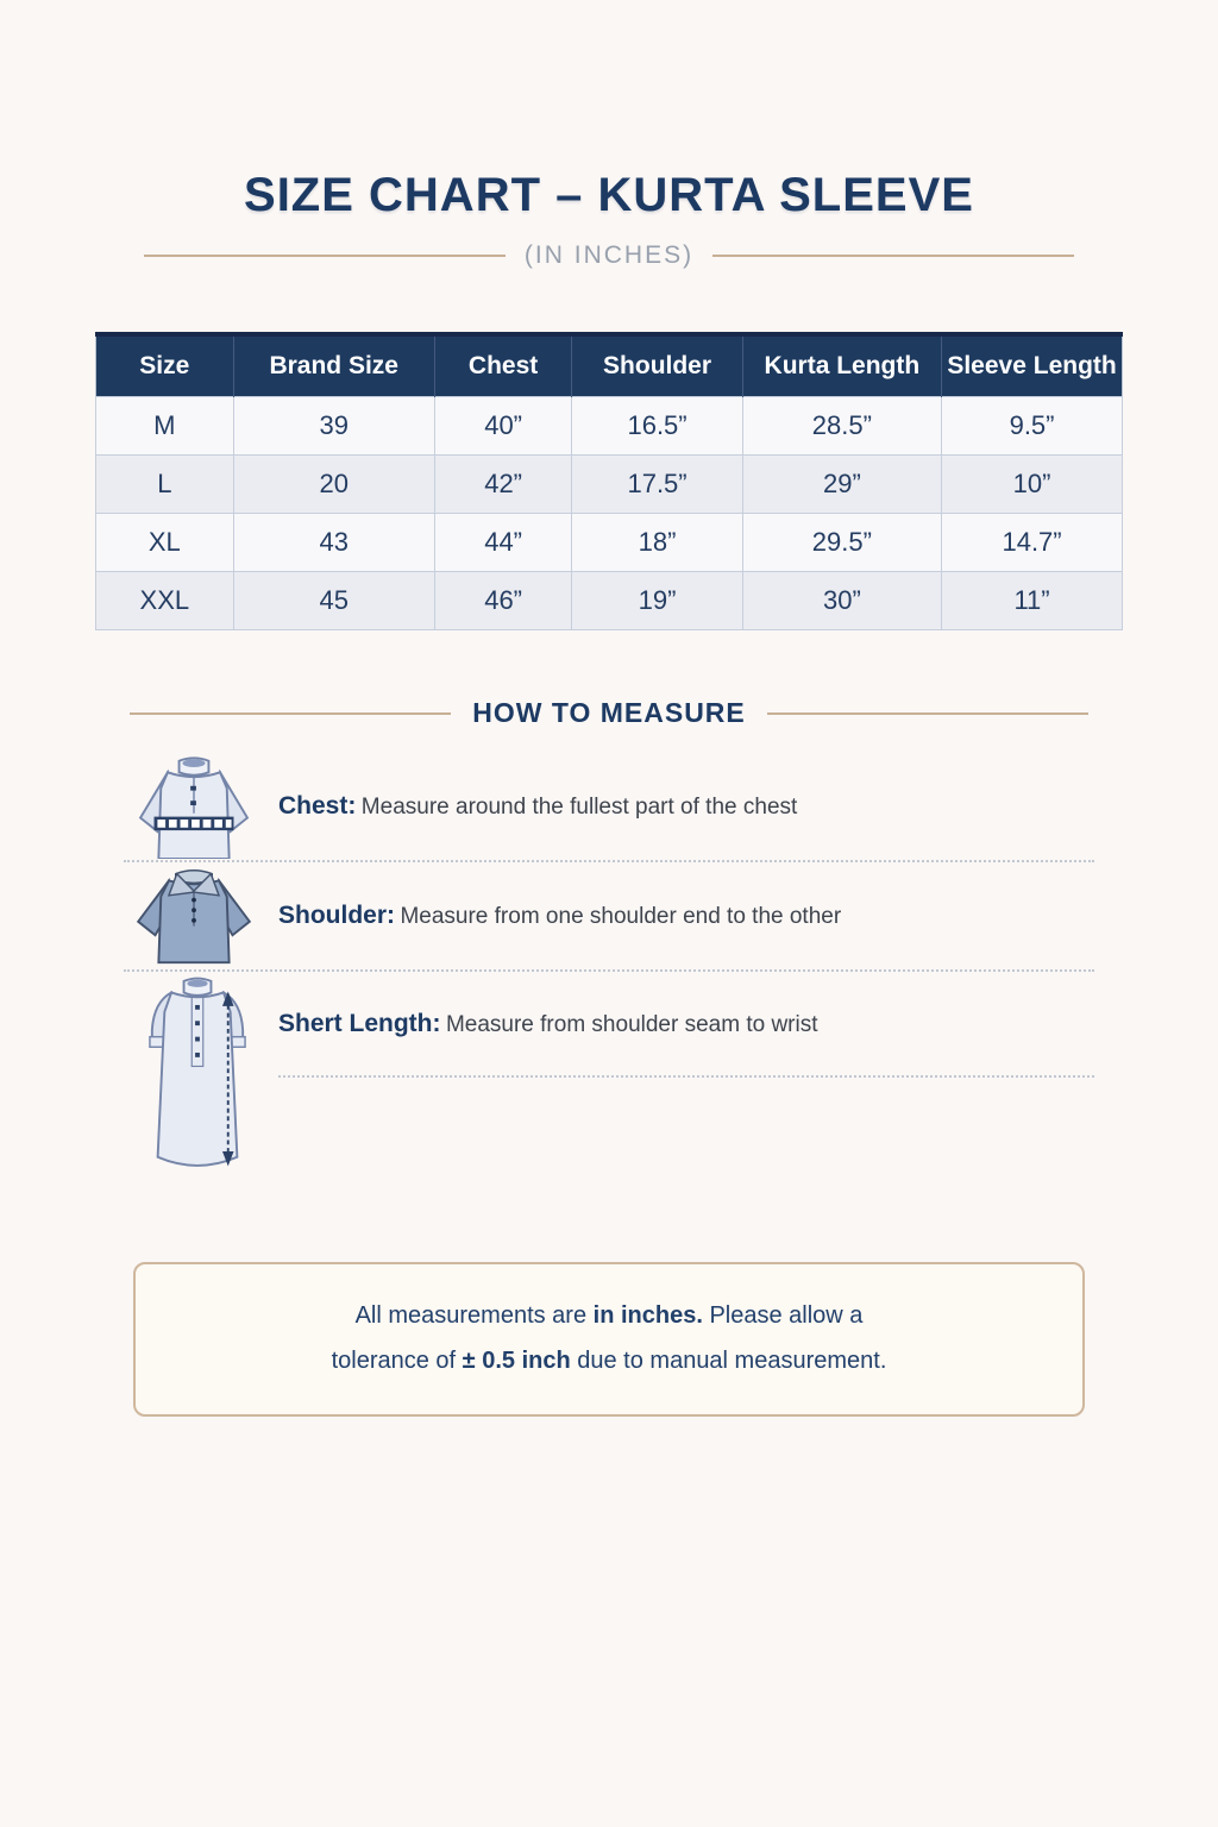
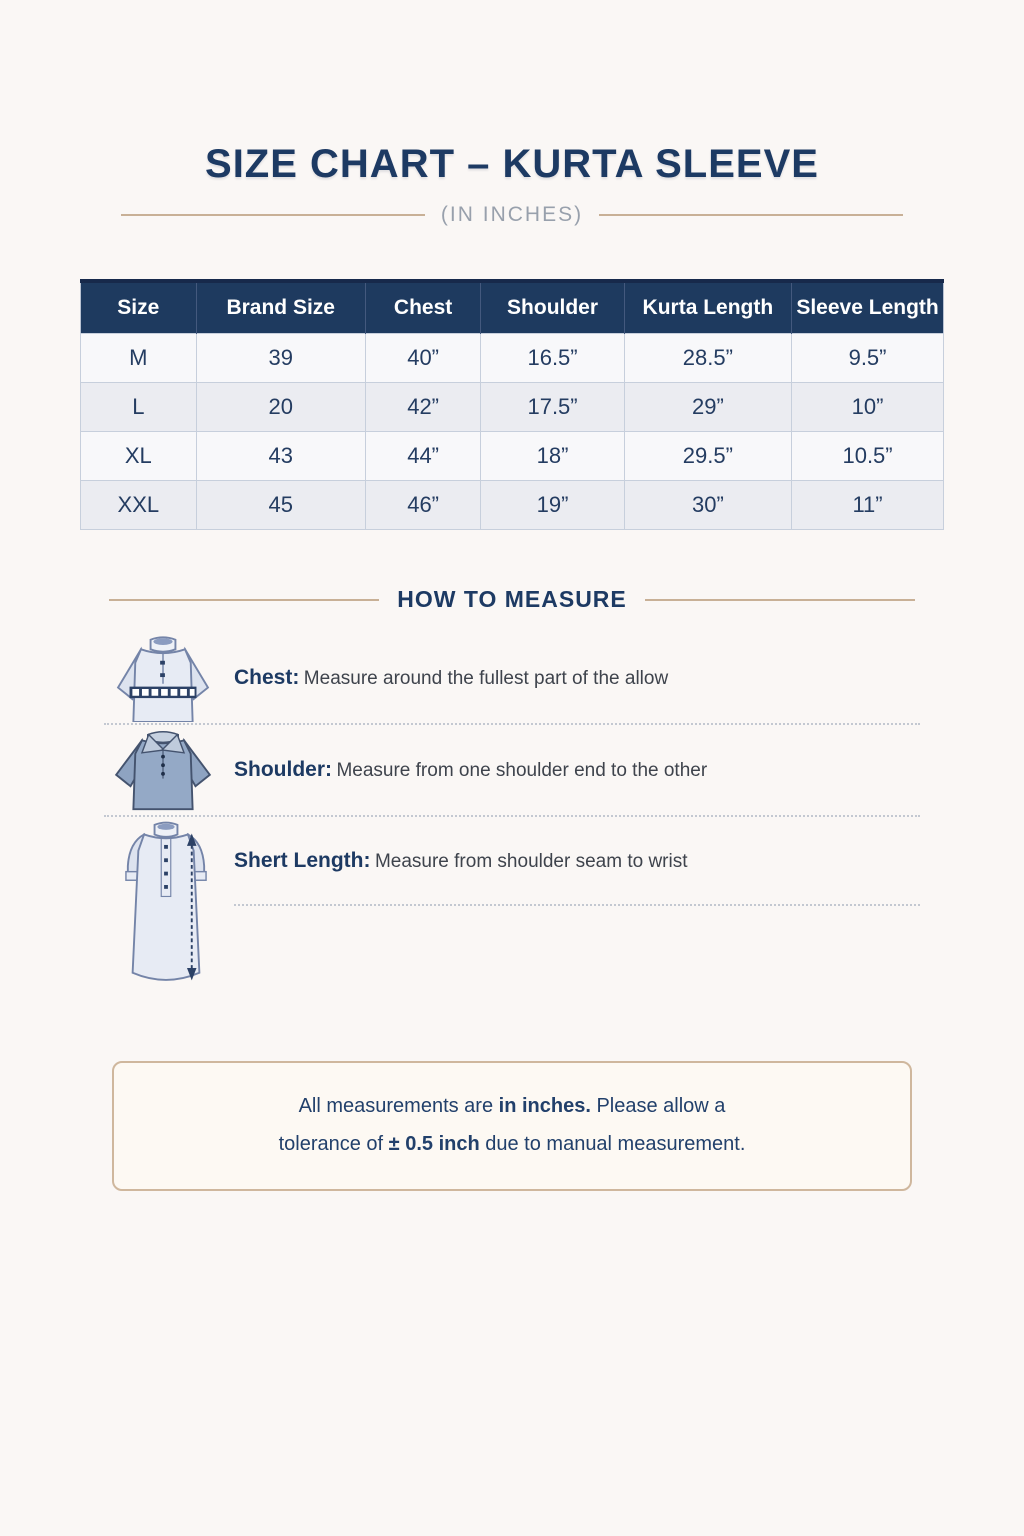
  SIZE CHART – KURTA SLEEVE
  (IN INCHES)
  Size	Brand Size	Chest	Shoulder	Kurta Length	Sleeve Length
  M	39	40”	16.5”	28.5”	9.5”
  L	20	42”	17.5”	29”	10”
- XL	43	44”	18”	29.5”	14.7”
+ XL	43	44”	18”	29.5”	10.5”
  XXL	45	46”	19”	30”	11”
  HOW TO MEASURE
- Chest: Measure around the fullest part of the chest
+ Chest: Measure around the fullest part of the allow
  Shoulder: Measure from one shoulder end to the other
  Shert Length: Measure from shoulder seam to wrist
  All measurements are in inches. Please allow a
  tolerance of ± 0.5 inch due to manual measurement.
